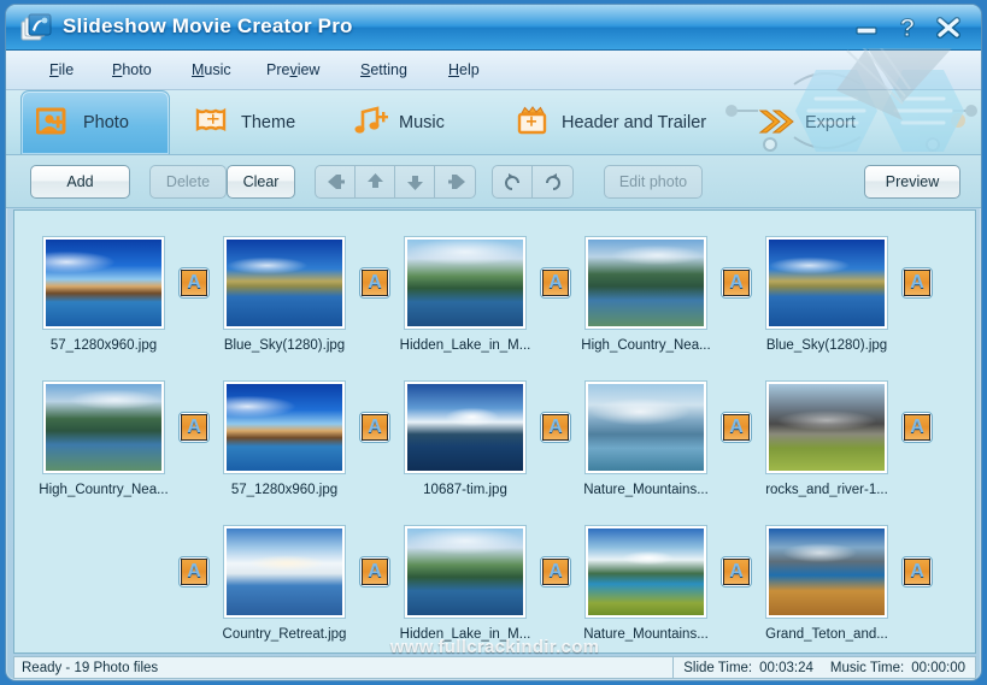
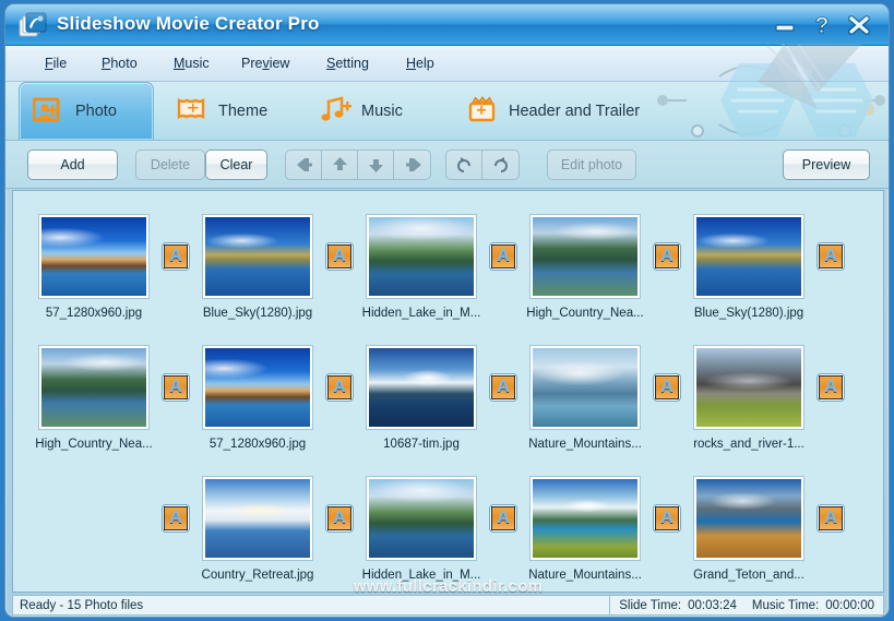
  ?
  File
  Photo
  Music
  Preview
  Setting
  Help
  Photo
  Theme
  Music
  Header and Trailer
- Export
  Add
  Delete
  Clear
  Edit photo
  Preview
  57_1280x960.jpg
  A
  Blue_Sky(1280).jpg
  A
  Hidden_Lake_in_M...
  A
  High_Country_Nea...
  A
  Blue_Sky(1280).jpg
  High_Country_Nea...
  A
  57_1280x960.jpg
  A
  10687-tim.jpg
  A
  Nature_Mountains...
  A
  rocks_and_river-1...
  A
  Country_Retreat.jpg
  A
  Hidden_Lake_in_M...
  A
  Nature_Mountains...
  A
  Grand_Teton_and...
  A
  A
  A
- Ready - 19 Photo files
+ Ready - 15 Photo files
  Slide Time:
  00:03:24
  Music Time:
  00:00:00
  www.fullcrackindir.com
